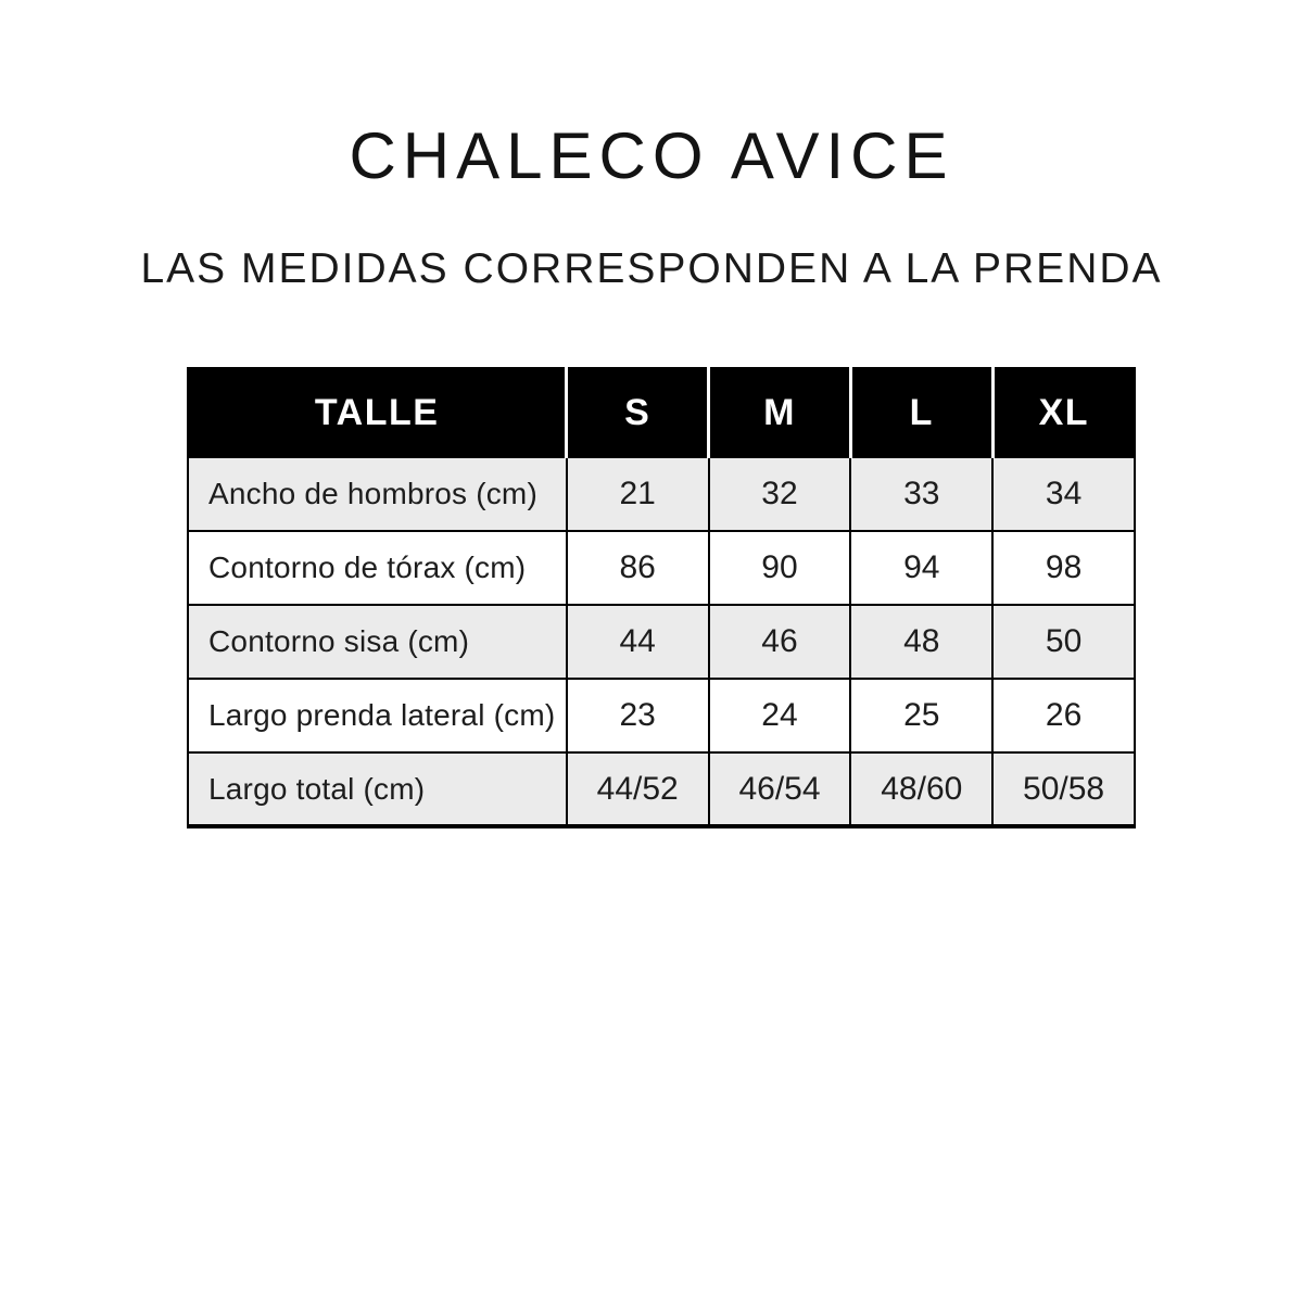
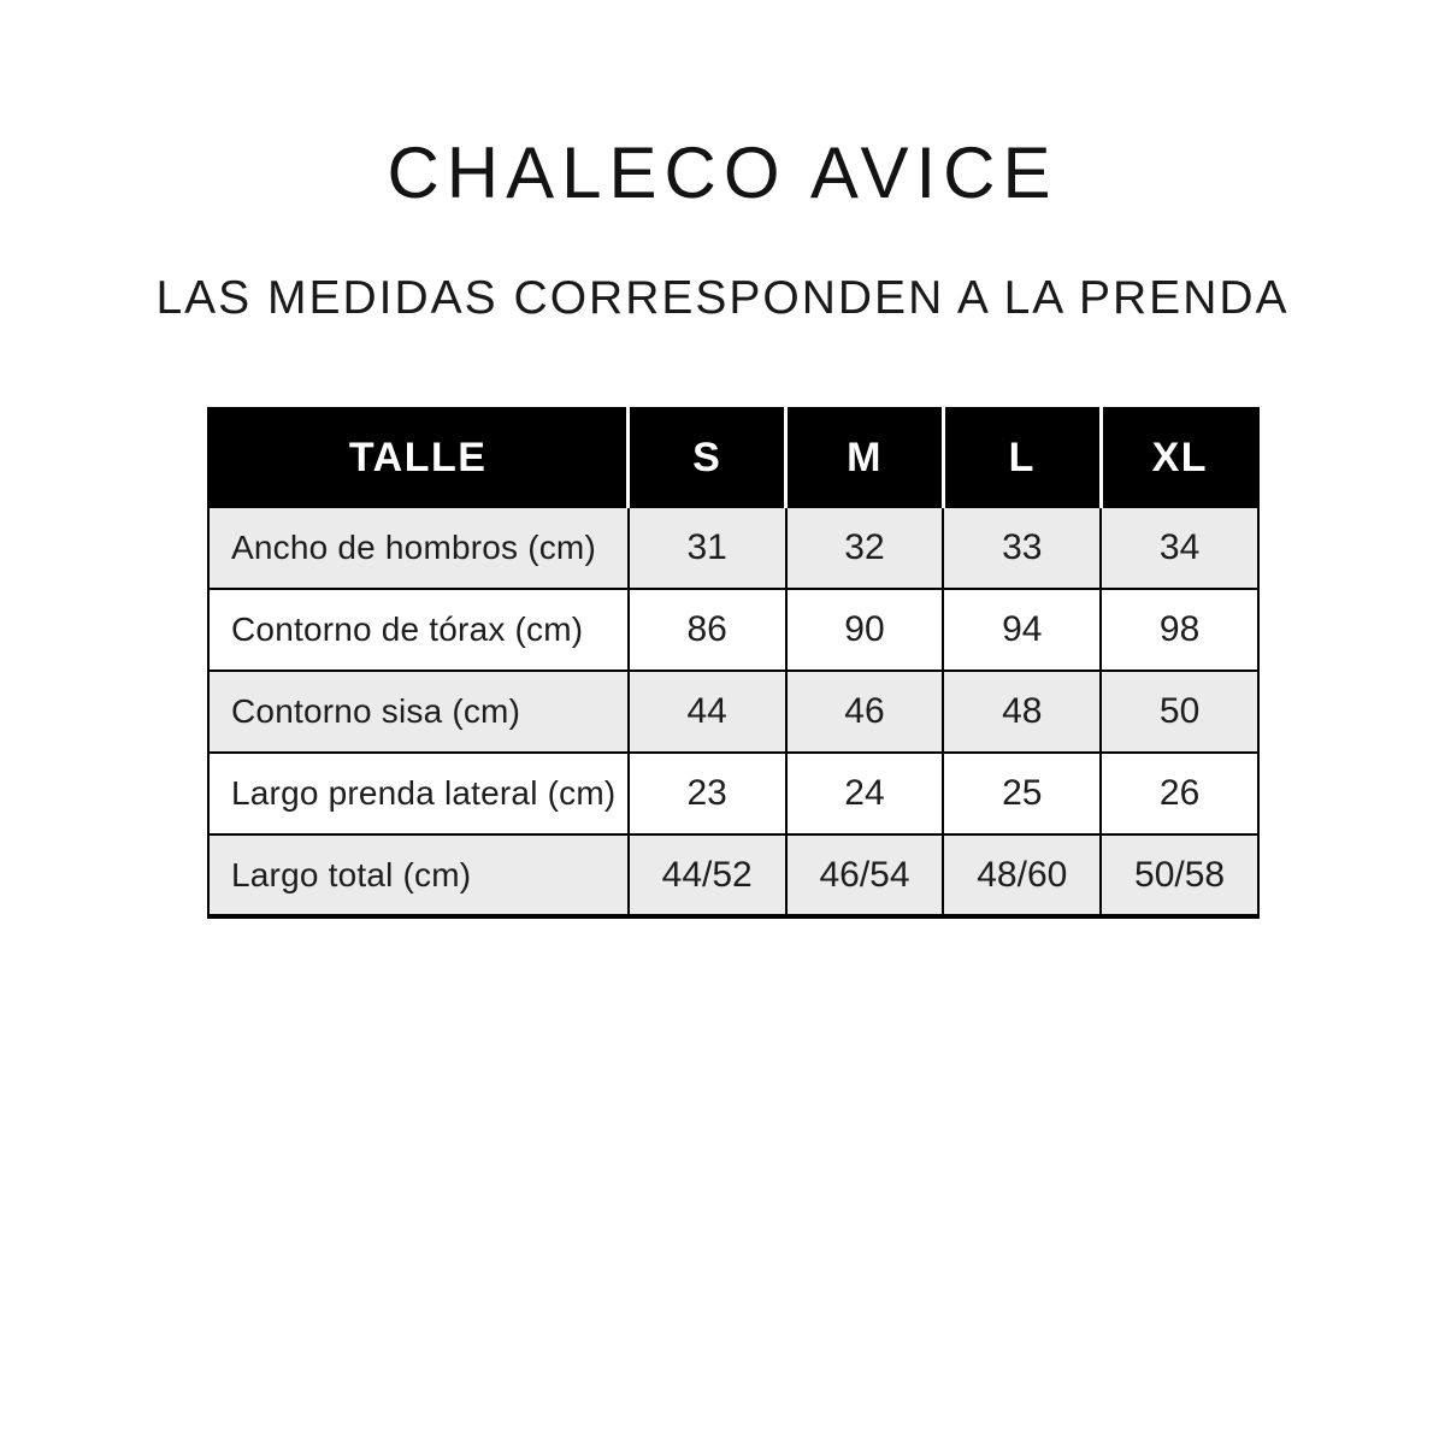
  CHALECO AVICE
  LAS MEDIDAS CORRESPONDEN A LA PRENDA
  TALLE	S	M	L	XL
- Ancho de hombros (cm)	21	32	33	34
+ Ancho de hombros (cm)	31	32	33	34
  Contorno de tórax (cm)	86	90	94	98
  Contorno sisa (cm)	44	46	48	50
  Largo prenda lateral (cm)	23	24	25	26
  Largo total (cm)	44/52	46/54	48/60	50/58
